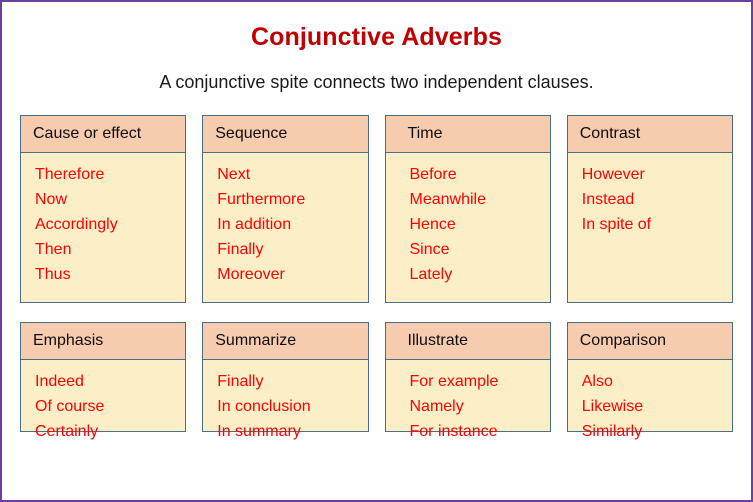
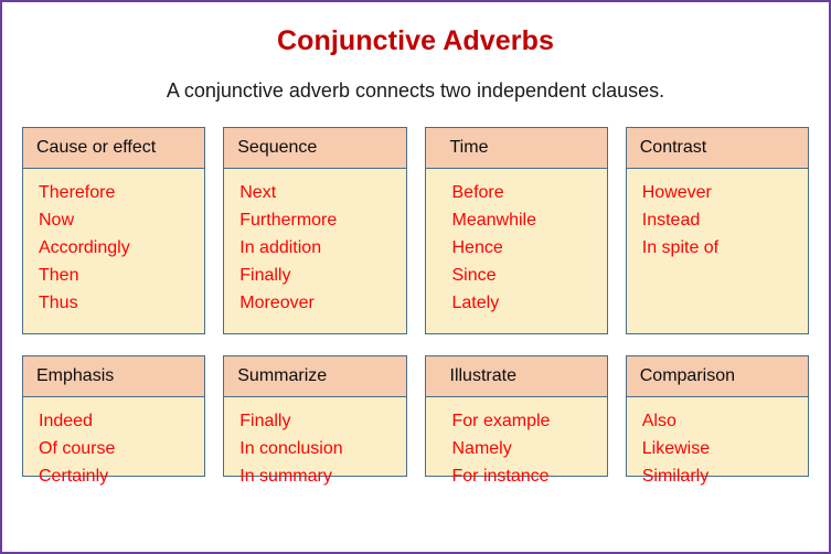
  Conjunctive Adverbs
- A conjunctive spite connects two independent clauses.
+ A conjunctive adverb connects two independent clauses.
  Cause or effect
  Therefore
  Now
  Accordingly
  Then
  Thus
  Sequence
  Next
  Furthermore
  In addition
  Finally
  Moreover
  Time
  Before
  Meanwhile
  Hence
  Since
  Lately
  Contrast
  However
  Instead
  In spite of
  Emphasis
  Indeed
  Of course
  Certainly
  Summarize
  Finally
  In conclusion
  In summary
  Illustrate
  For example
  Namely
  For instance
  Comparison
  Also
  Likewise
  Similarly
